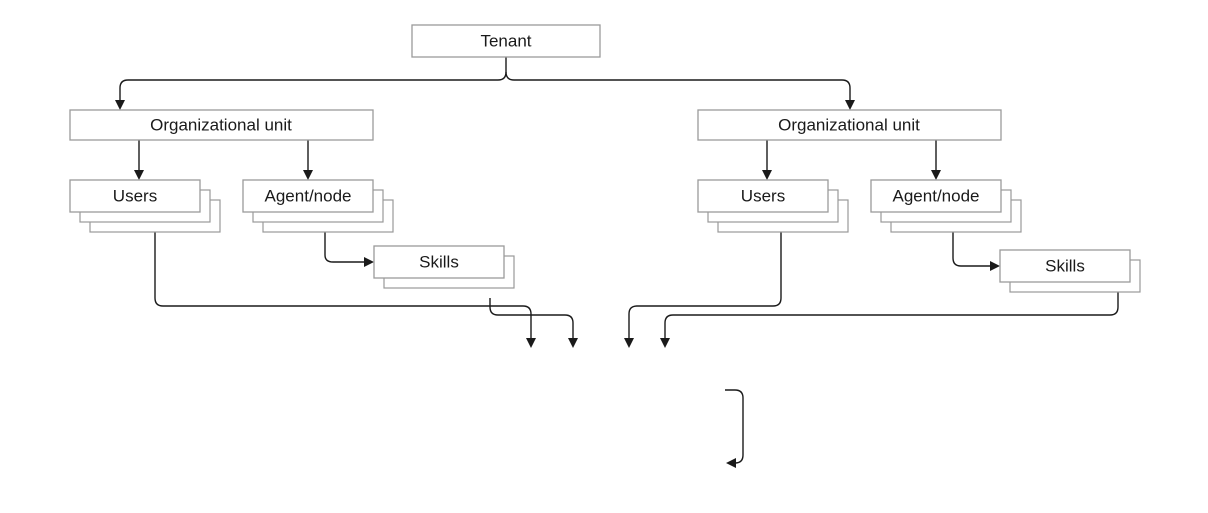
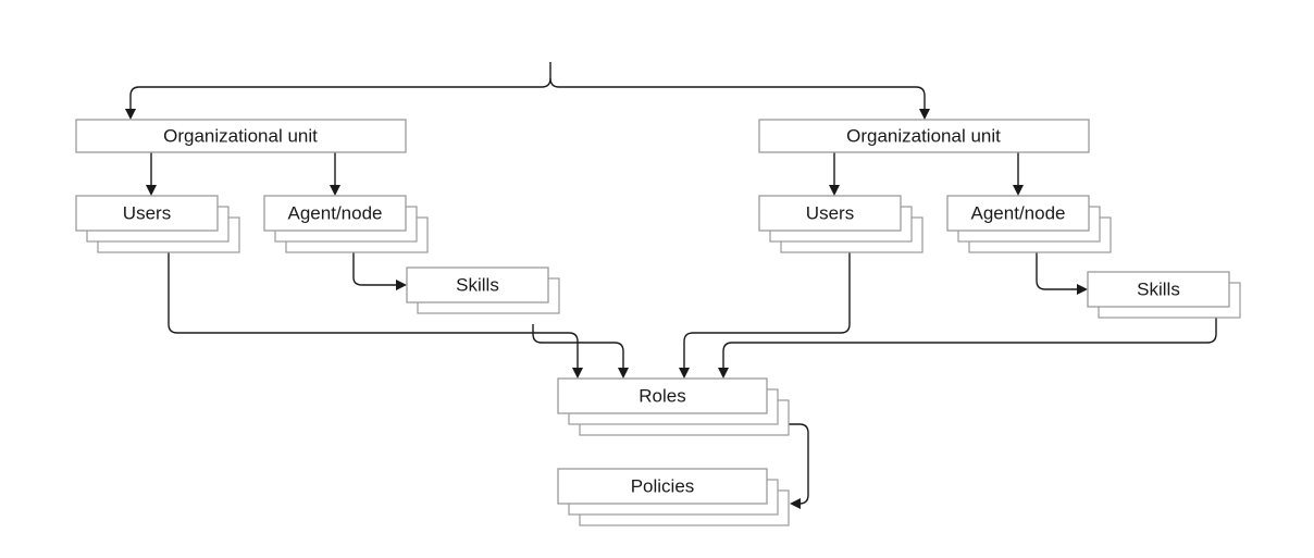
- Tenant
  Organizational unit
  Organizational unit
  Users
  Agent/node
  Skills
  Users
  Agent/node
  Skills
+ Roles
+ Policies
